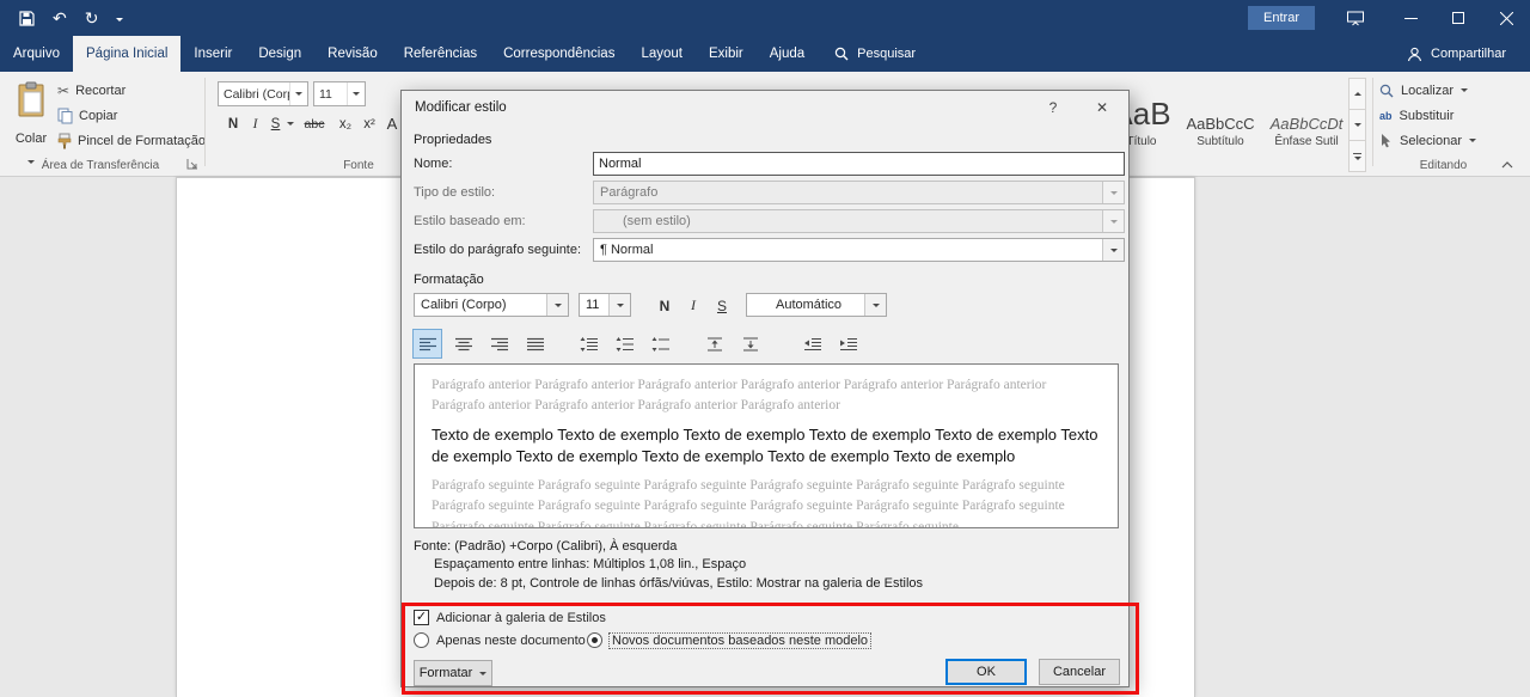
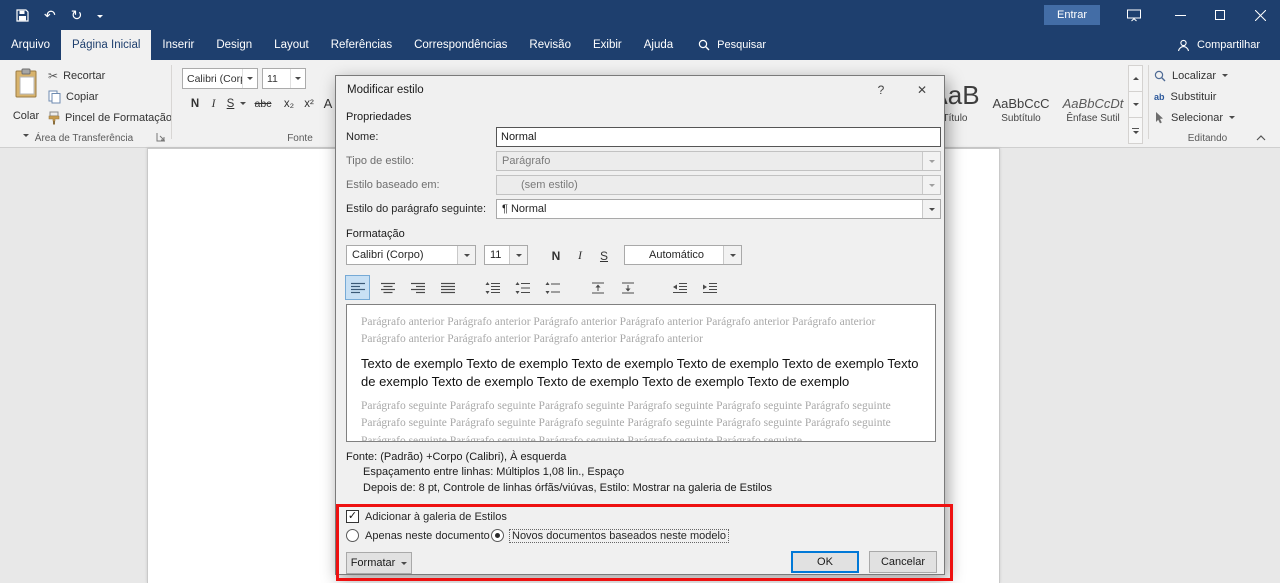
  ↶
  ↻
  Entrar
  Arquivo
  Página Inicial
  Inserir
  Design
- Revisão
+ Layout
  Referências
  Correspondências
- Layout
+ Revisão
  Exibir
  Ajuda
  Pesquisar
  Compartilhar
  Colar
  ✂
  Recortar
  Copiar
  Pincel de Formatação
  Área de Transferência
  Calibri (Cor
  11
  N
  I
  S
  abc
  x₂
  x²
  A
  Fonte
  Título
  AaBbCcC
  Subtítulo
  AaBbCcDt
  Ênfase Sutil
  Localizar
  ab
  Substituir
  Selecionar
  Editando
  Modificar estilo
  ?
  ✕
  Propriedades
  Nome:
  Normal
  Tipo de estilo:
  Parágrafo
  Estilo baseado em:
  (sem estilo)
  Estilo do parágrafo seguinte:
  ¶ Normal
  Formatação
  Calibri (Corpo)
  11
  N
  I
  S
  Automático
  Parágrafo anterior Parágrafo anterior Parágrafo anterior Parágrafo anterior Parágrafo anterior Parágrafo anterior Parágrafo anterior Parágrafo anterior Parágrafo anterior Parágrafo anterior
  Texto de exemplo Texto de exemplo Texto de exemplo Texto de exemplo Texto de exemplo Texto de exemplo Texto de exemplo Texto de exemplo Texto de exemplo Texto de exemplo
  Parágrafo seguinte Parágrafo seguinte Parágrafo seguinte Parágrafo seguinte Parágrafo seguinte Parágrafo seguinte Parágrafo seguinte Parágrafo seguinte Parágrafo seguinte Parágrafo seguinte Parágrafo seguinte Parágrafo seguinte Parágrafo seguinte Parágrafo seguinte Parágrafo seguinte Parágrafo seguinte Parágrafo seguinte
  Fonte: (Padrão) +Corpo (Calibri), À esquerda
  Espaçamento entre linhas: Múltiplos 1,08 lin., Espaço
  Depois de: 8 pt, Controle de linhas órfãs/viúvas, Estilo: Mostrar na galeria de Estilos
  ✓
  Adicionar à galeria de Estilos
  Apenas neste documento
  Novos documentos baseados neste modelo
  Formatar
  OK
  Cancelar
